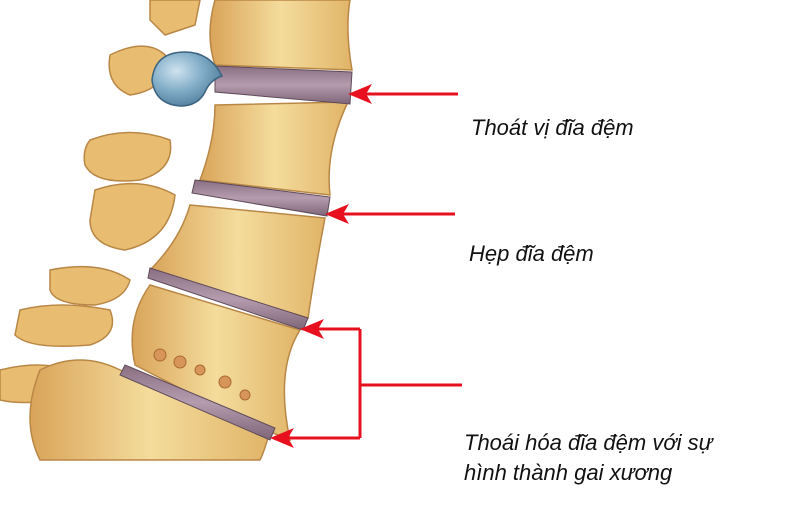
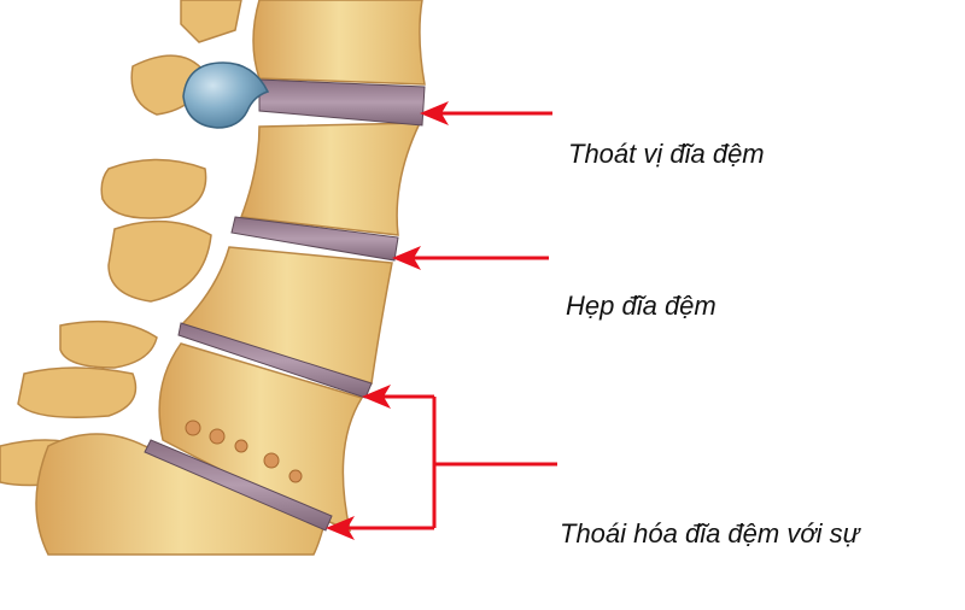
  Thoát vị đĩa đệm
  Hẹp đĩa đệm
  Thoái hóa đĩa đệm với sự
- hình thành gai xương
